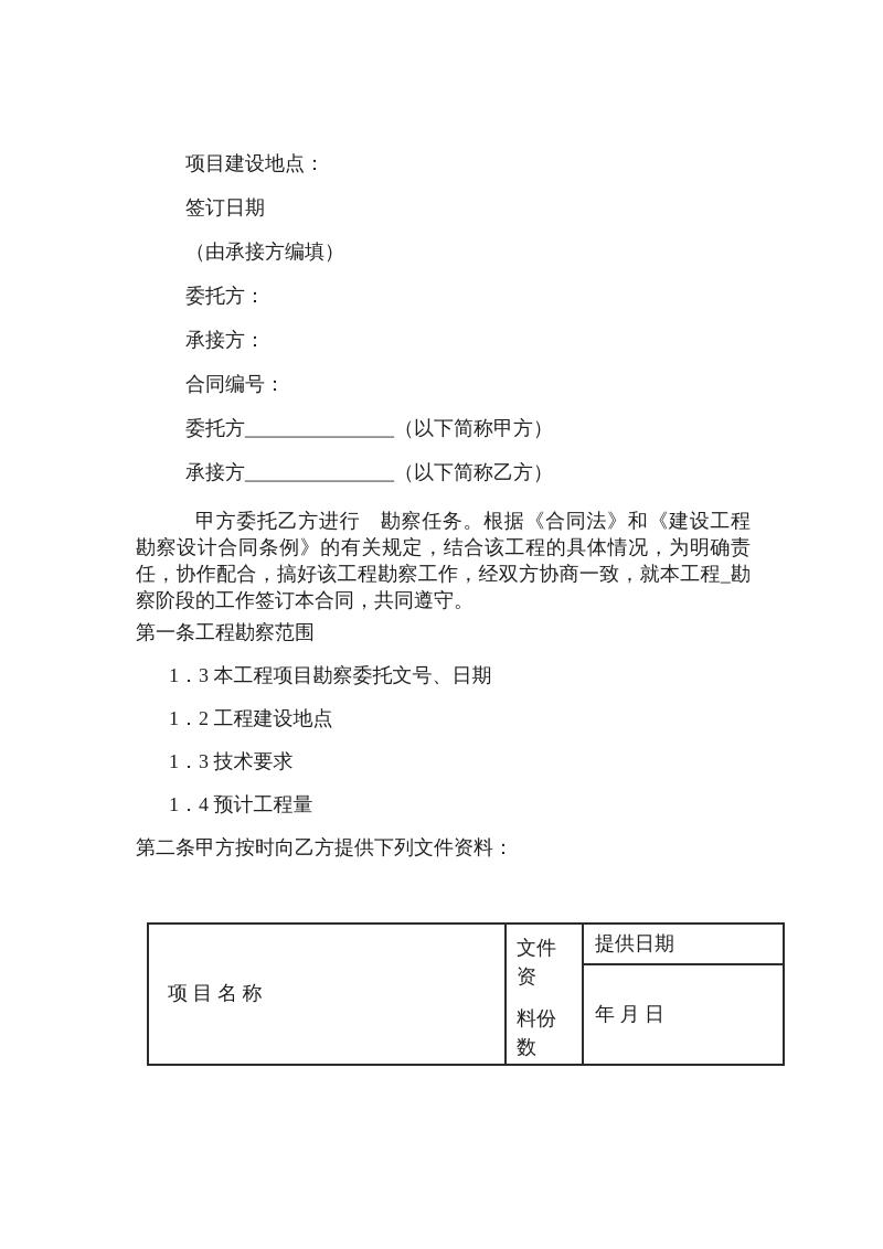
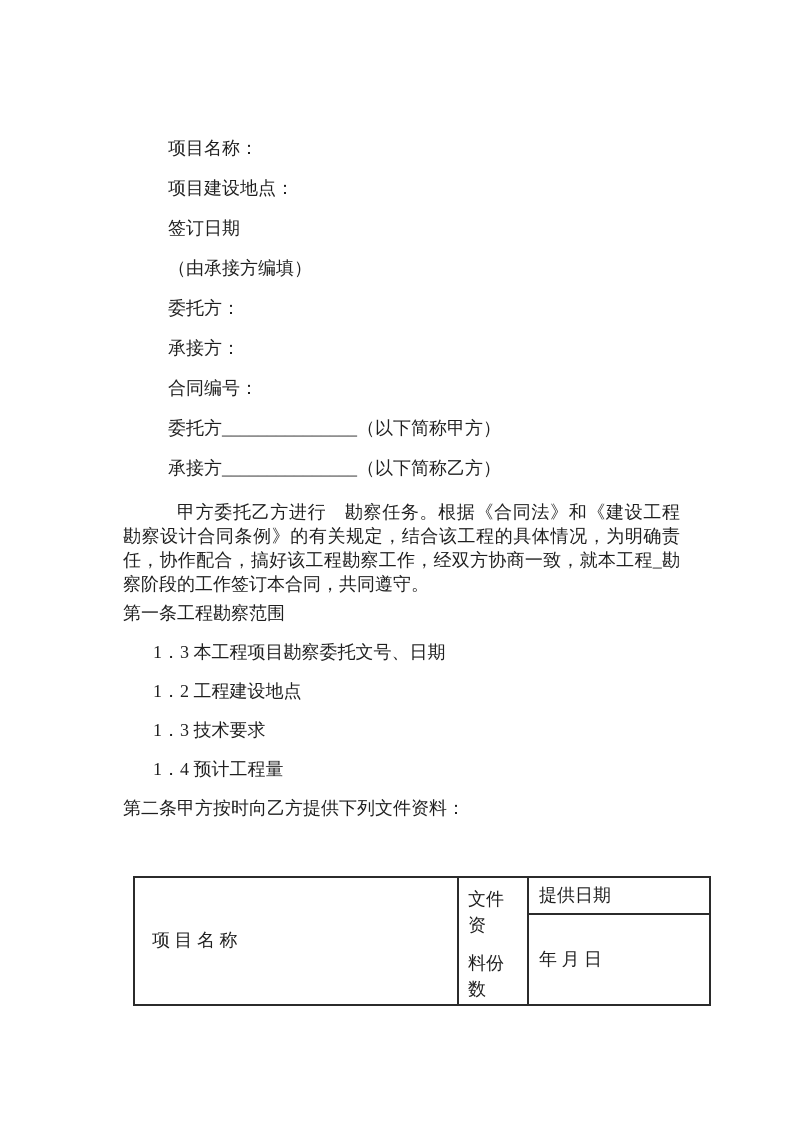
+ 项目名称：
  项目建设地点：
  签订日期
  （由承接方编填）
  委托方：
  承接方：
  合同编号：
  委托方_______________（以下简称甲方）
  承接方_______________（以下简称乙方）
  甲方委托乙方进行 勘察任务。根据《合同法》和《建设工程勘察设计合同条例》的有关规定，结合该工程的具体情况，为明确责任，协作配合，搞好该工程勘察工作，经双方协商一致，就本工程_勘察阶段的工作签订本合同，共同遵守。
  第一条工程勘察范围
  1．3 本工程项目勘察委托文号、日期
  1．2 工程建设地点
  1．3 技术要求
  1．4 预计工程量
  第二条甲方按时向乙方提供下列文件资料：
  项 目 名 称	文件资 料份数	提供日期
  年 月 日
